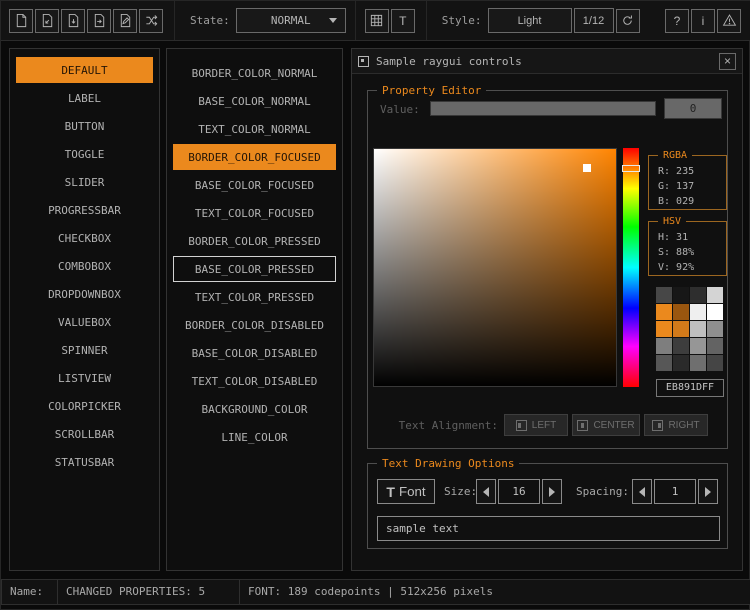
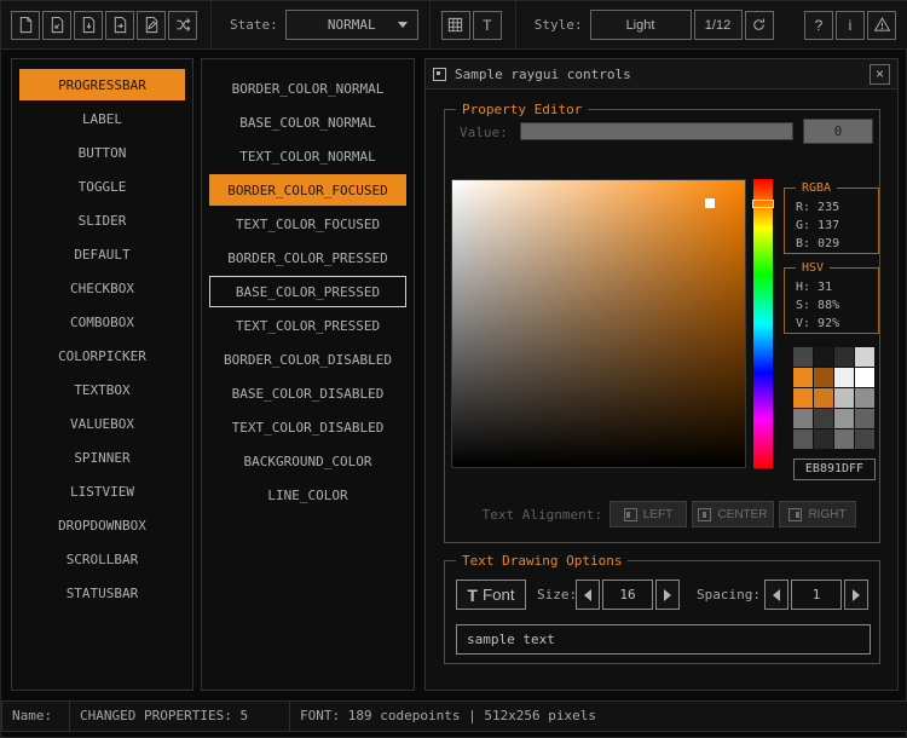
  State:
  NORMAL
  T
  Style:
  Light
  1/12
  ?
  i
- DEFAULT
+ PROGRESSBAR
  LABEL
  BUTTON
  TOGGLE
  SLIDER
- PROGRESSBAR
+ DEFAULT
  CHECKBOX
  COMBOBOX
- DROPDOWNBOX
+ COLORPICKER
+ TEXTBOX
  VALUEBOX
  SPINNER
  LISTVIEW
- COLORPICKER
+ DROPDOWNBOX
  SCROLLBAR
  STATUSBAR
  BORDER_COLOR_NORMAL
  BASE_COLOR_NORMAL
  TEXT_COLOR_NORMAL
  BORDER_COLOR_FOCUSED
- BASE_COLOR_FOCUSED
  TEXT_COLOR_FOCUSED
  BORDER_COLOR_PRESSED
  BASE_COLOR_PRESSED
  TEXT_COLOR_PRESSED
  BORDER_COLOR_DISABLED
  BASE_COLOR_DISABLED
  TEXT_COLOR_DISABLED
  BACKGROUND_COLOR
  LINE_COLOR
  Sample raygui controls
  ×
  Property Editor
  Value:
  0
  RGBA
  R: 235
  G: 137
  B: 029
  HSV
  H: 31
  S: 88%
  V: 92%
  EB891DFF
  Text Alignment:
  LEFT
  CENTER
  RIGHT
  Text Drawing Options
  T
  Font
  Size:
  16
  Spacing:
  1
  sample text
  Name:
  CHANGED PROPERTIES: 5
  FONT: 189 codepoints | 512x256 pixels
